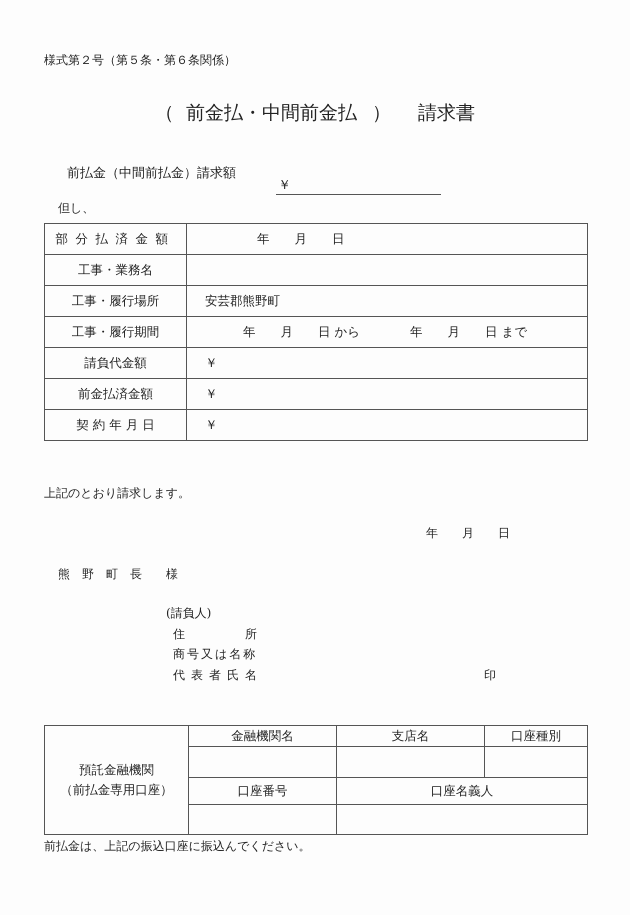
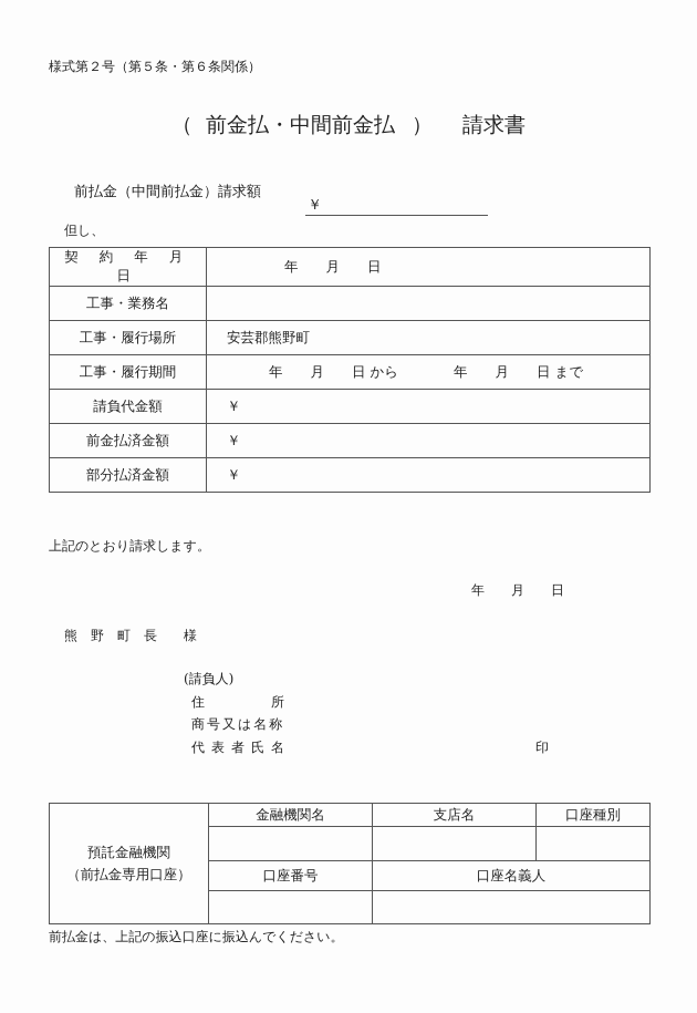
  様式第２号（第５条・第６条関係）
  （
  前金払・中間前金払
  ）
  請求書
  前払金（中間前払金）請求額
  ￥
  但し、
- 部分払済金額	年 月 日
+ 契 約 年 月 日	年 月 日
  工事・業務名
  工事・履行場所	安芸郡熊野町
  工事・履行期間	年 月 日 から 年 月 日 まで
  請負代金額	￥
  前金払済金額	￥
- 契 約 年 月 日	￥
+ 部分払済金額	￥
  上記のとおり請求します。
  年 月 日
  熊 野 町 長 様
  (請負人)
  住 所
  商号又は名称
  代表者氏名
  印
  預託金融機関 （前払金専用口座）	金融機関名	支店名	口座種別
  口座番号	口座名義人
  前払金は、上記の振込口座に振込んでください。
